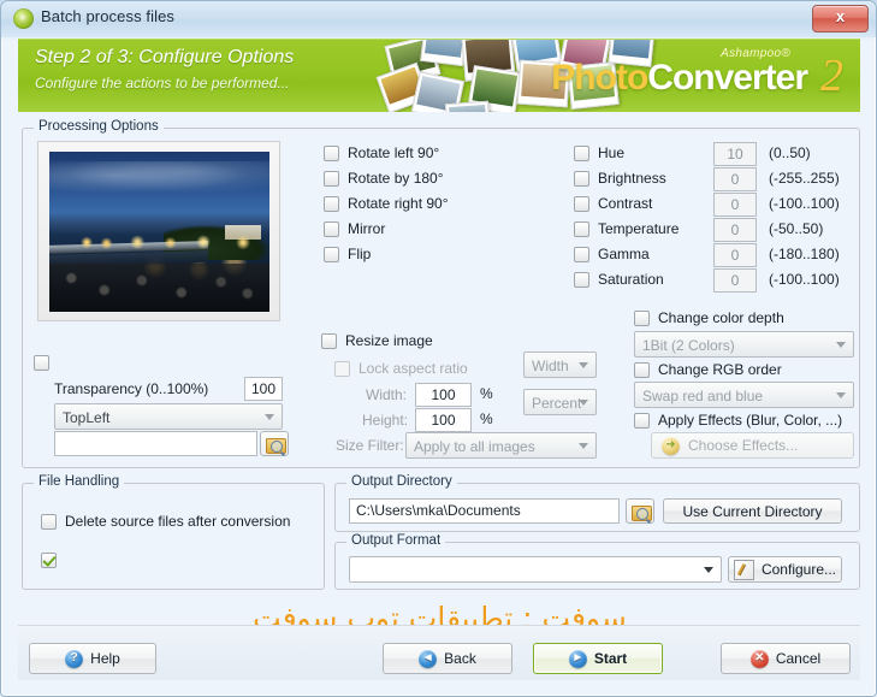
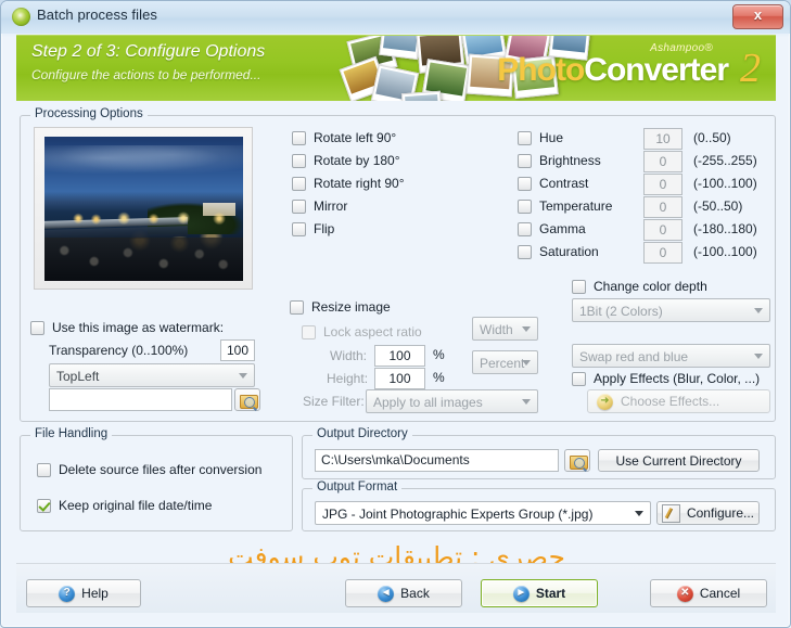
  Batch process files
  x
  Step 2 of 3: Configure Options
  Configure the actions to be performed...
  Ashampoo®
  PhotoConverter
  2
  Processing Options
  Rotate left 90°
  Rotate by 180°
  Rotate right 90°
  Mirror
  Flip
  Hue
  10
  (0..50)
  Brightness
  0
  (-255..255)
  Contrast
  0
  (-100..100)
  Temperature
  0
  (-50..50)
  Gamma
  0
  (-180..180)
  Saturation
  0
  (-100..100)
+ Use this image as watermark:
  Transparency (0..100%)
  100
  TopLeft
  Resize image
  Lock aspect ratio
  Width
  Width:
  100
  %
  Height:
  100
  %
  Percent
  Size Filter:
  Apply to all images
  Change color depth
  1Bit (2 Colors)
- Change RGB order
  Swap red and blue
  Apply Effects (Blur, Color, ...)
  Choose Effects...
  File Handling
  Delete source files after conversion
+ Keep original file date/time
  Output Directory
  C:\Users\mka\Documents
  Use Current Directory
  Output Format
+ JPG - Joint Photographic Experts Group (*.jpg)
  Configure...
- سوفت : تطبيقات توب سوفت
+ حصري : تطبيقات توب سوفت
  ?
  Help
  ◄
  Back
  ►
  Start
  ✕
  Cancel
